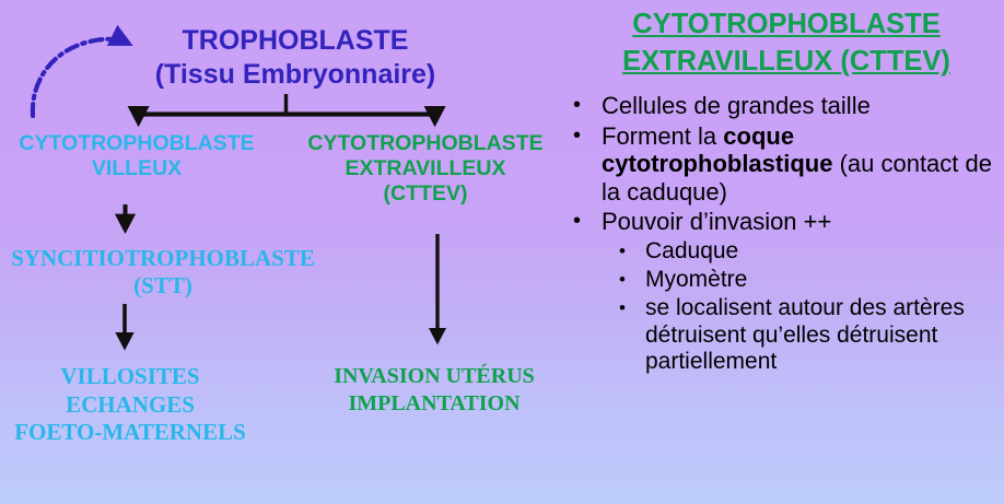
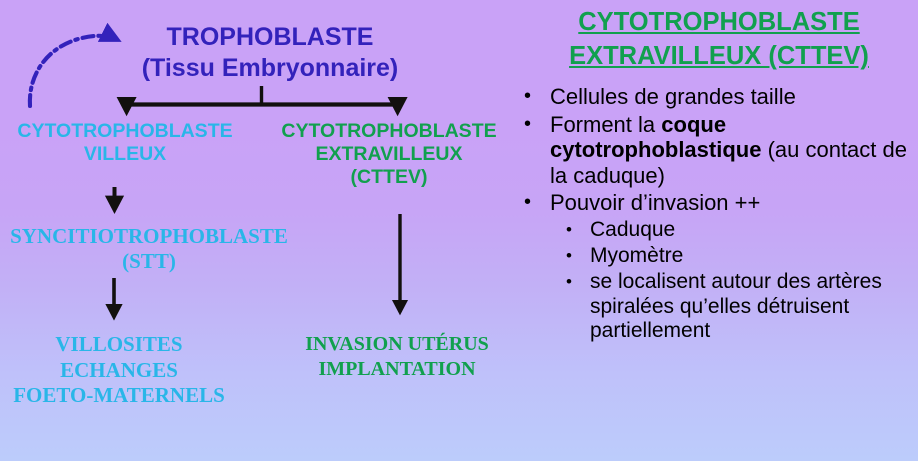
  TROPHOBLASTE
  (Tissu Embryonnaire)
  CYTOTROPHOBLASTE
  VILLEUX
  CYTOTROPHOBLASTE
  EXTRAVILLEUX
  (CTTEV)
  SYNCITIOTROPHOBLASTE
  (STT)
  VILLOSITES
  ECHANGES
  FOETO-MATERNELS
  INVASION UTÉRUS
  IMPLANTATION
  CYTOTROPHOBLASTE
  EXTRAVILLEUX (CTTEV)
  •
  Cellules de grandes taille
  •
  Forment la coque cytotrophoblastique (au contact de la caduque)
  •
  Pouvoir d’invasion ++
  •
  Caduque
  •
  Myomètre
  •
- se localisent autour des artères détruisent qu’elles détruisent partiellement
+ se localisent autour des artères spiralées qu’elles détruisent partiellement
